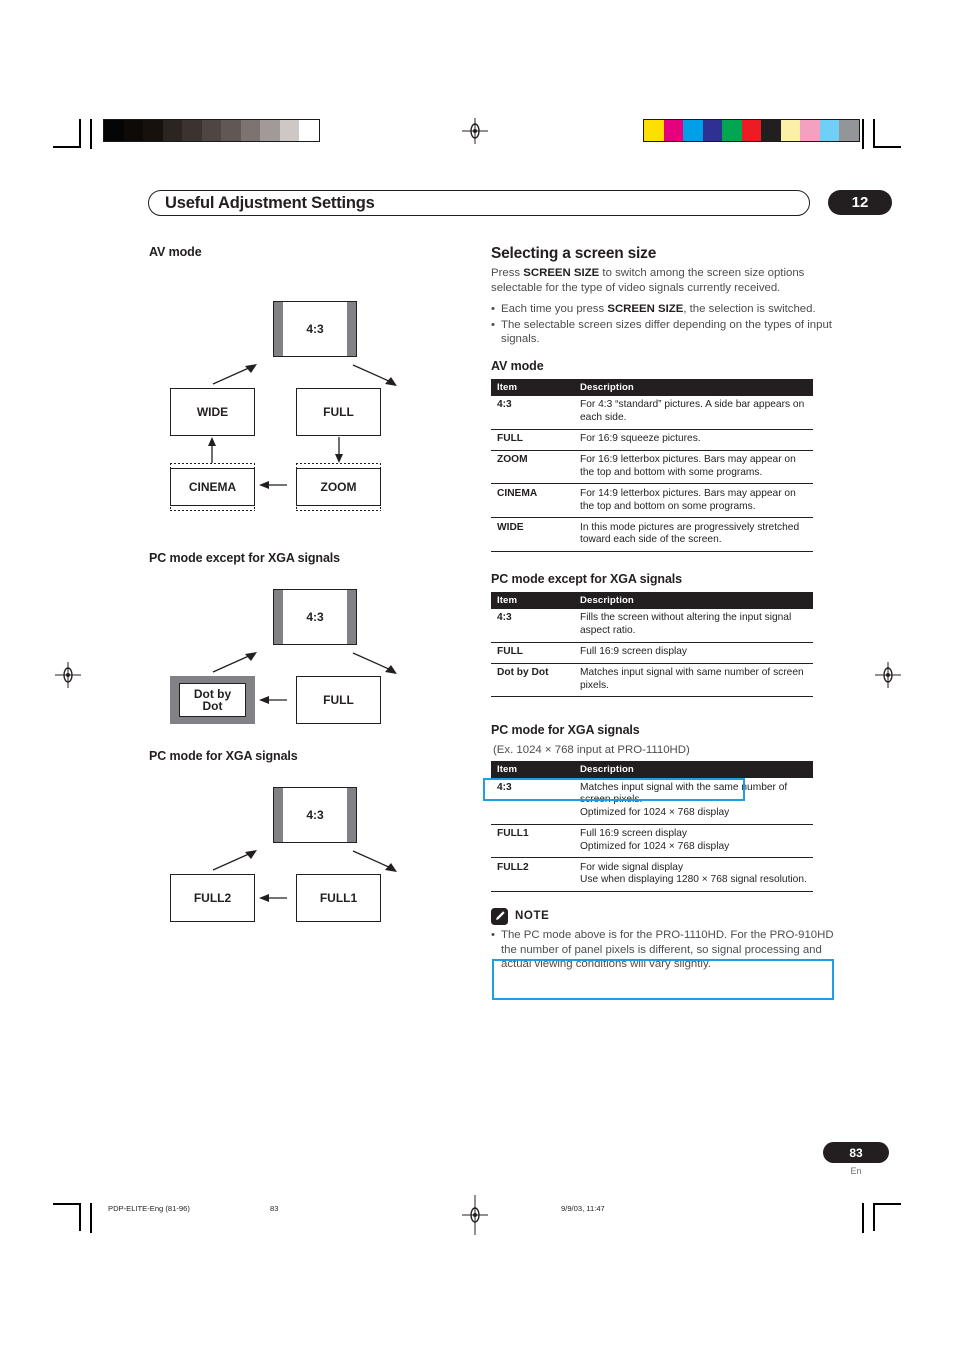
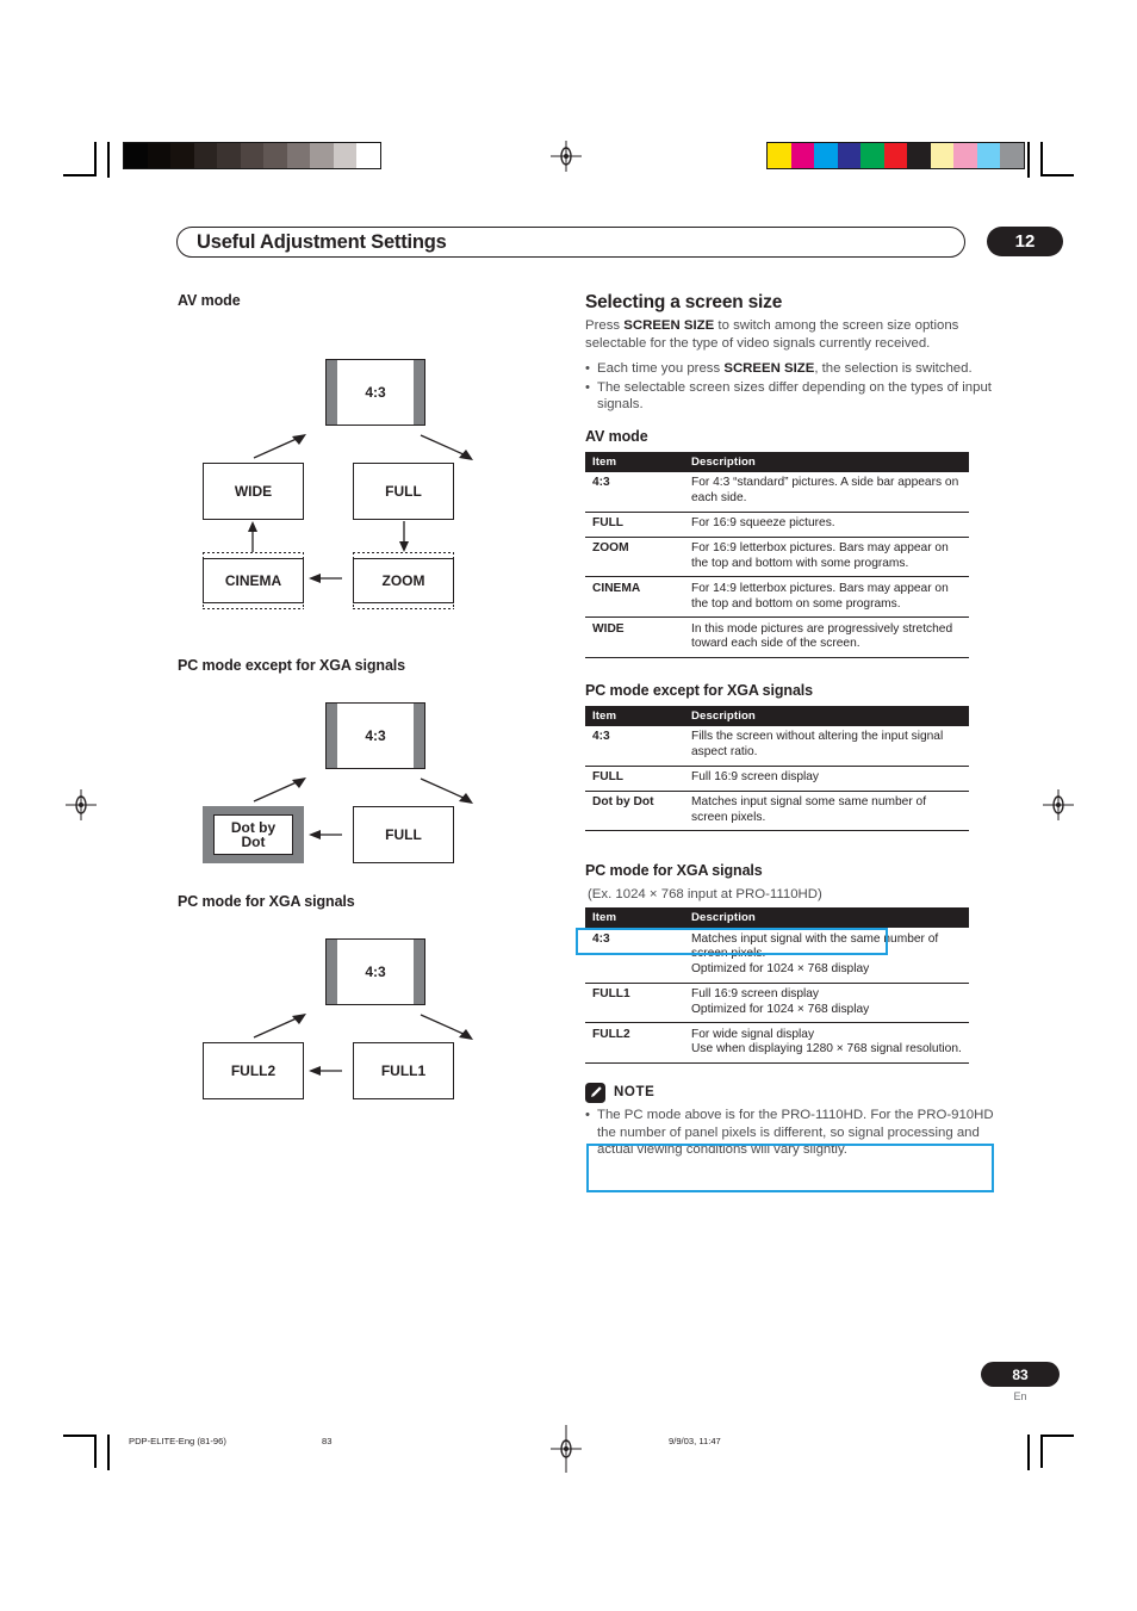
  Useful Adjustment Settings
  12
  AV mode
  4:3
  WIDE
  FULL
  CINEMA
  ZOOM
  PC mode except for XGA signals
  4:3
  Dot by
  Dot
  FULL
  PC mode for XGA signals
  4:3
  FULL2
  FULL1
  Selecting a screen size
  Press SCREEN SIZE to switch among the screen size options selectable for the type of video signals currently received.
  Each time you press SCREEN SIZE, the selection is switched.
  The selectable screen sizes differ depending on the types of input signals.
  AV mode
  Item	Description
  4:3	For 4:3 “standard” pictures. A side bar appears on each side.
  FULL	For 16:9 squeeze pictures.
  ZOOM	For 16:9 letterbox pictures. Bars may appear on the top and bottom with some programs.
  CINEMA	For 14:9 letterbox pictures. Bars may appear on the top and bottom on some programs.
  WIDE	In this mode pictures are progressively stretched toward each side of the screen.
  PC mode except for XGA signals
  Item	Description
  4:3	Fills the screen without altering the input signal aspect ratio.
  FULL	Full 16:9 screen display
- Dot by Dot	Matches input signal with same number of screen pixels.
+ Dot by Dot	Matches input signal some same number of screen pixels.
  PC mode for XGA signals
  (Ex. 1024 × 768 input at PRO-1110HD)
  Item	Description
  4:3	Matches input signal with the same number of screen pixels. Optimized for 1024 × 768 display
  FULL1	Full 16:9 screen display Optimized for 1024 × 768 display
  FULL2	For wide signal display Use when displaying 1280 × 768 signal resolution.
  NOTE
  The PC mode above is for the PRO-1110HD. For the PRO-910HD the number of panel pixels is different, so signal processing and actual viewing conditions will vary slightly.
  83
  En
  PDP-ELITE-Eng (81-96)
  83
  9/9/03, 11:47
